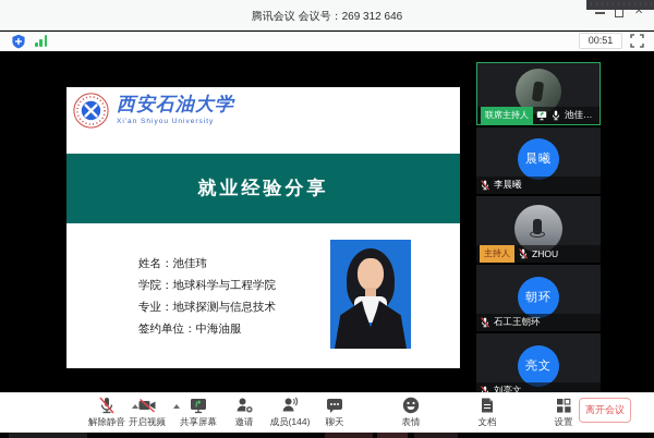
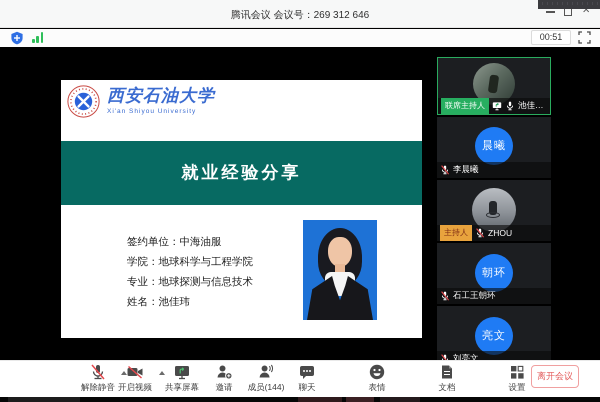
  腾讯会议 会议号：269 312 646
  ✕
  00:51
  西安石油大学
  就业经验分享
- 姓名：池佳玮
+ 签约单位：中海油服
  学院：地球科学与工程学院
  专业：地球探测与信息技术
- 签约单位：中海油服
+ 姓名：池佳玮
  联席主持人
  晨曦
  李晨曦
  主持人
  ZHOU
  朝环
  石工王朝环
  亮文
  刘亮文
  解除静音
  开启视频
  共享屏幕
  邀请
  成员(144)
  聊天
  表情
  文档
  设置
  离开会议
